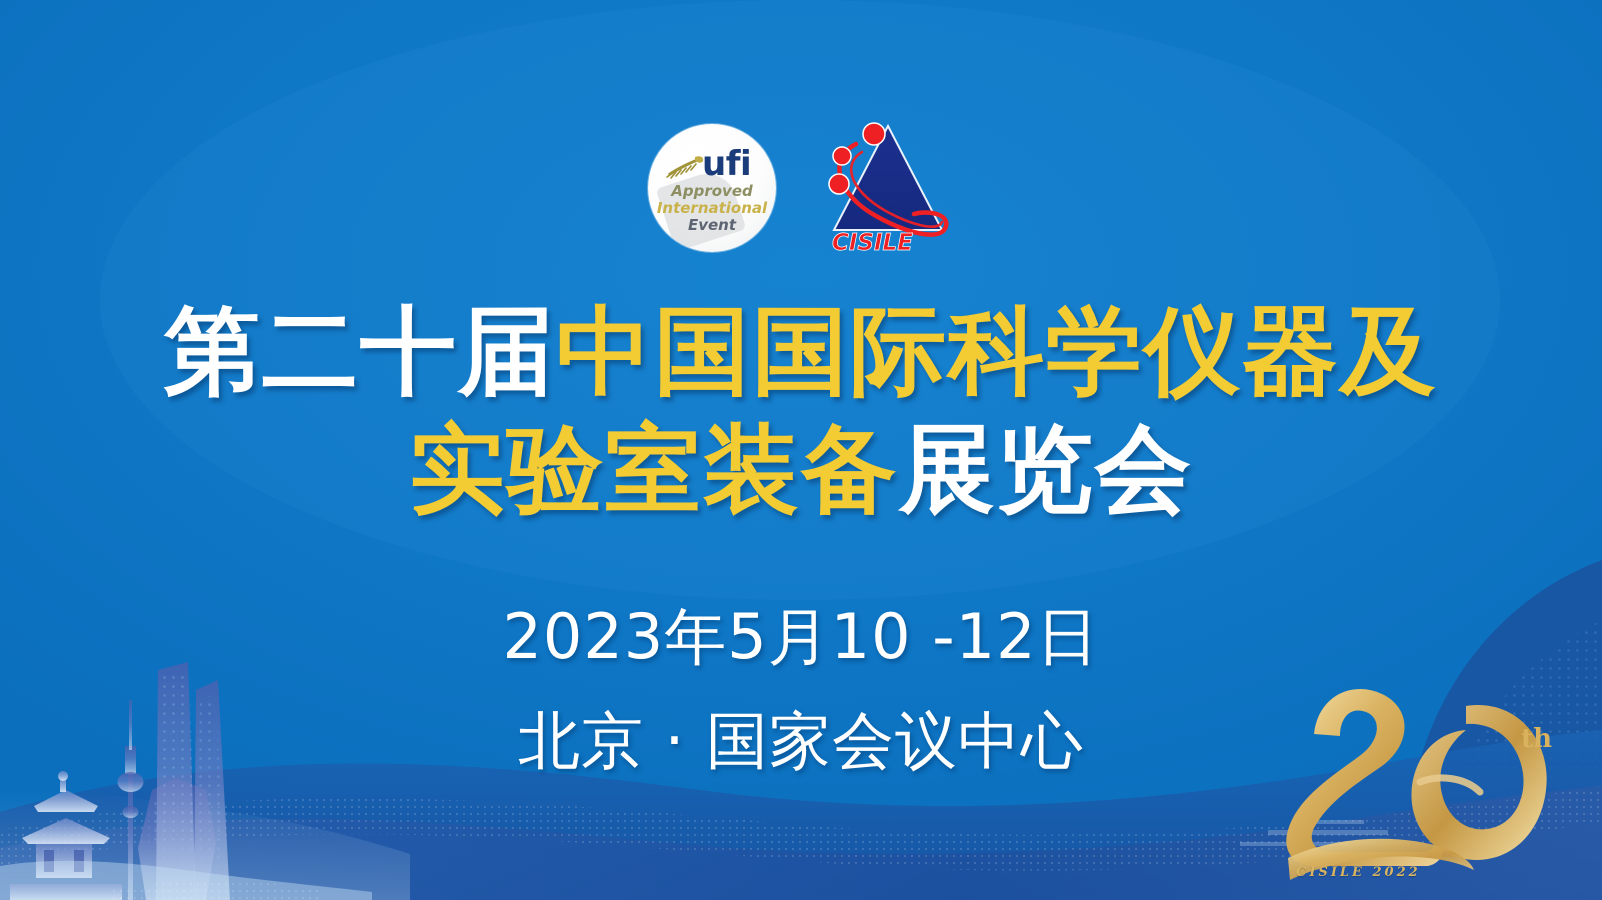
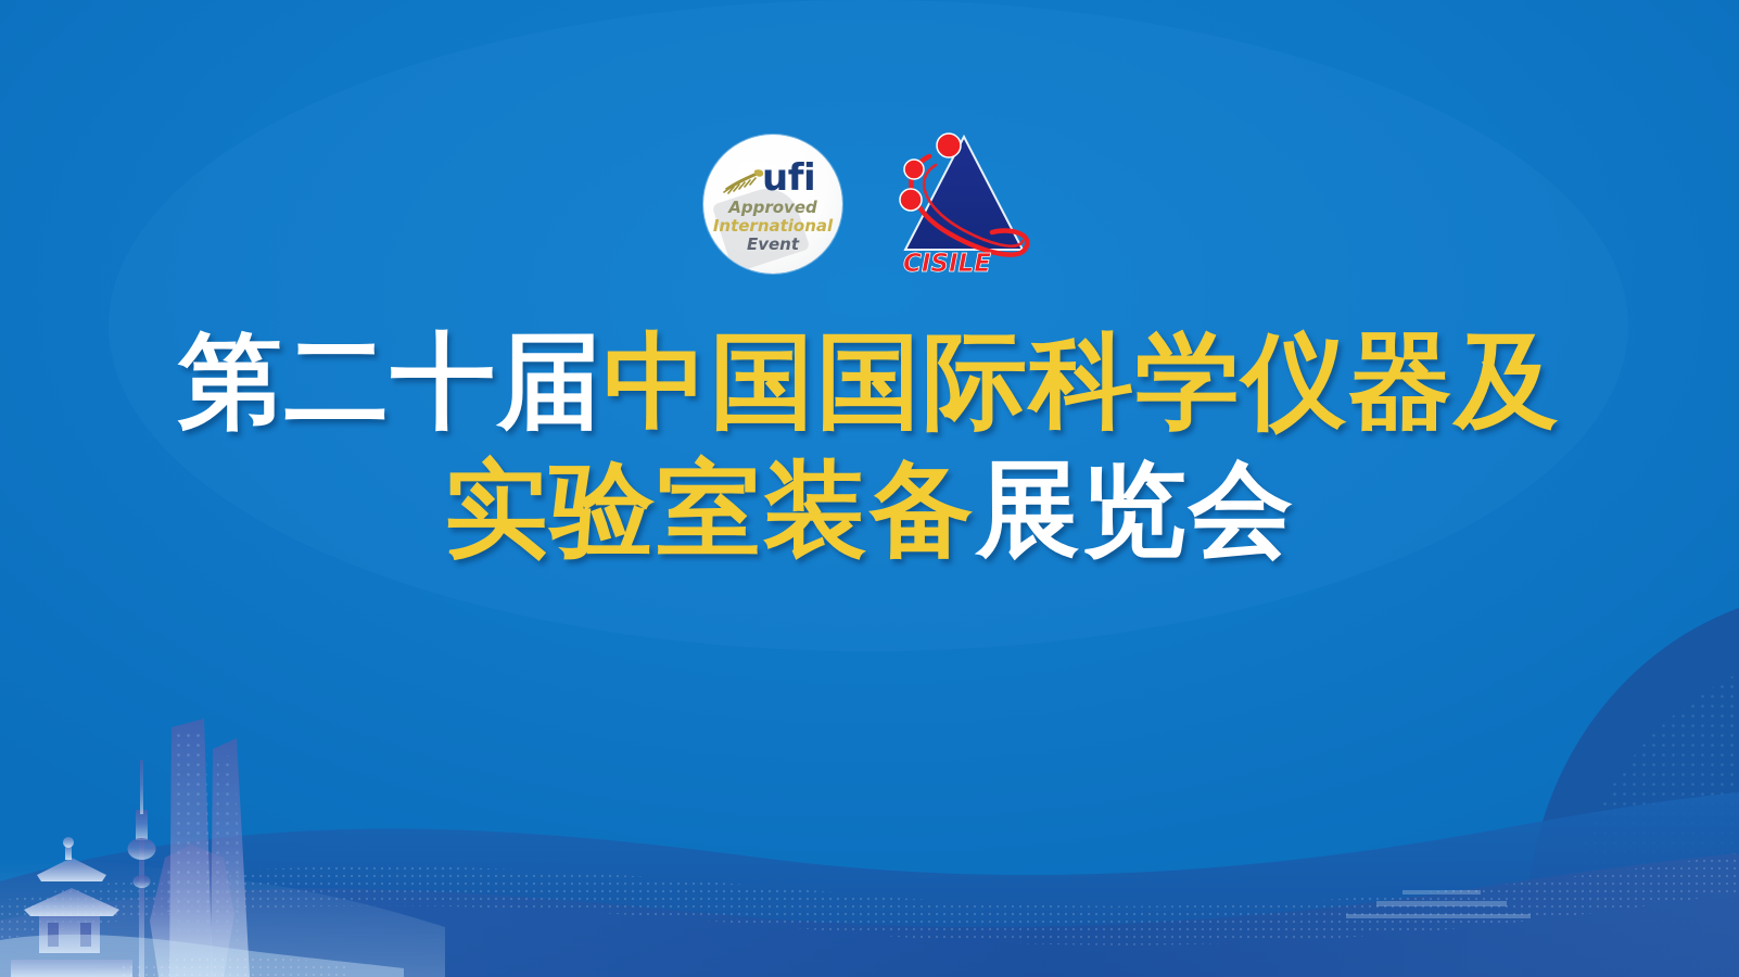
  ufi
  Approved
  International
  Event
  CISILE
  第二十届中国国际科学仪器及
  实验室装备展览会
- 2023年5月10 -12日
- 北京 · 国家会议中心
- th
- CISILE 2022
